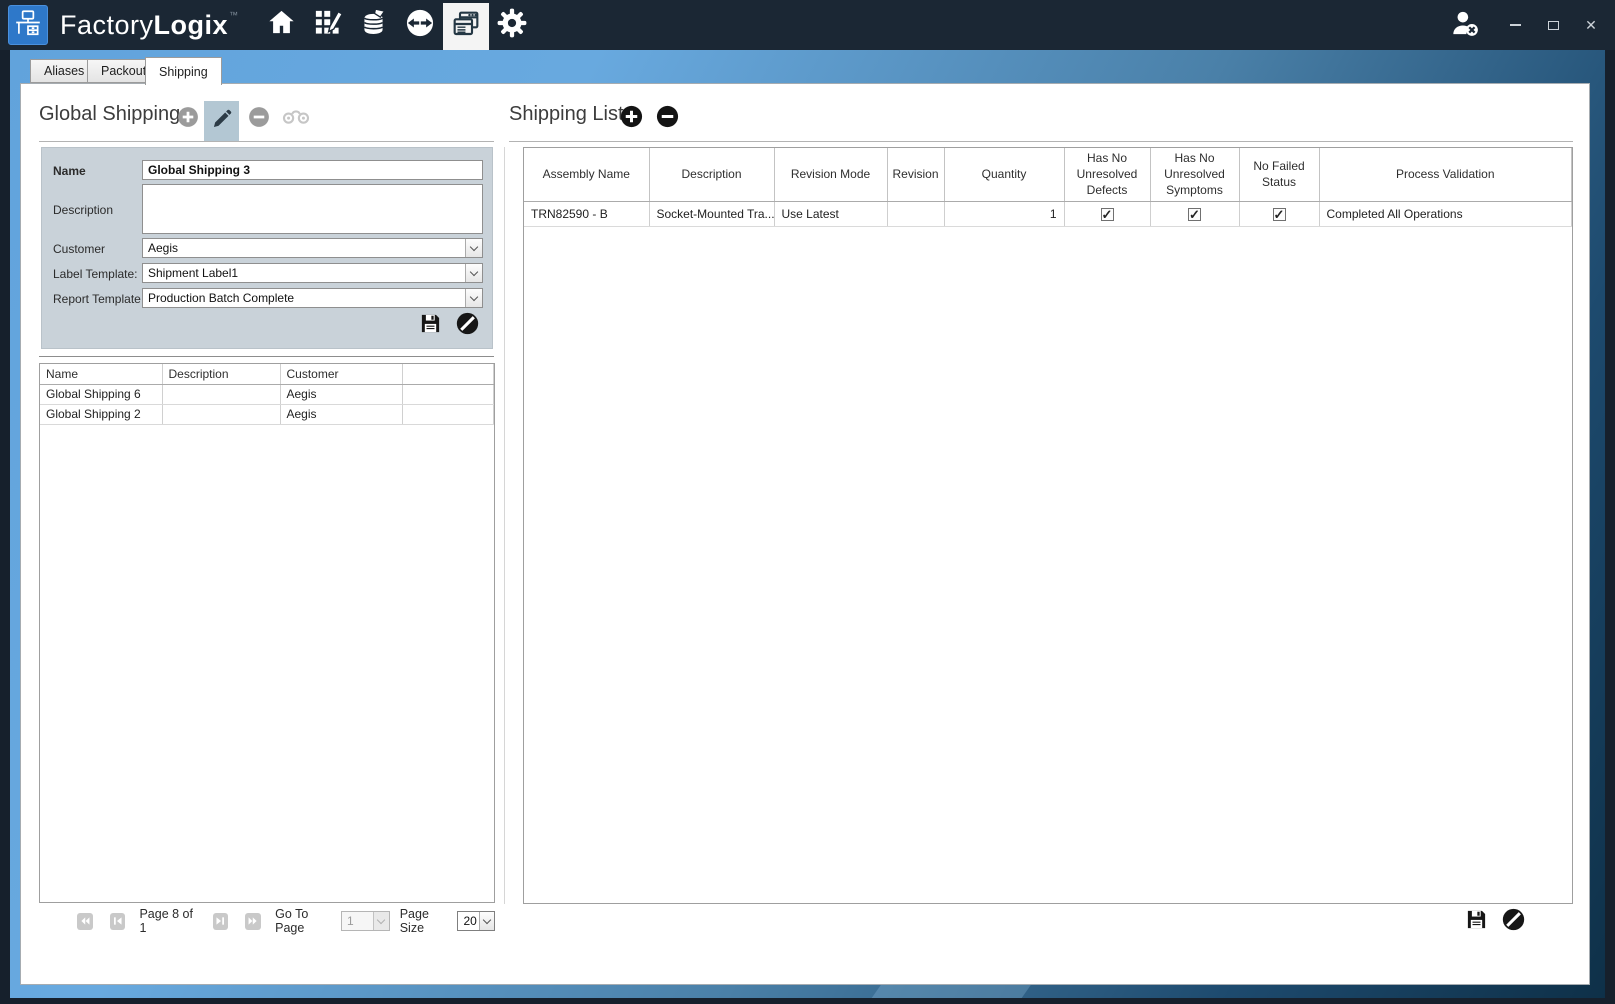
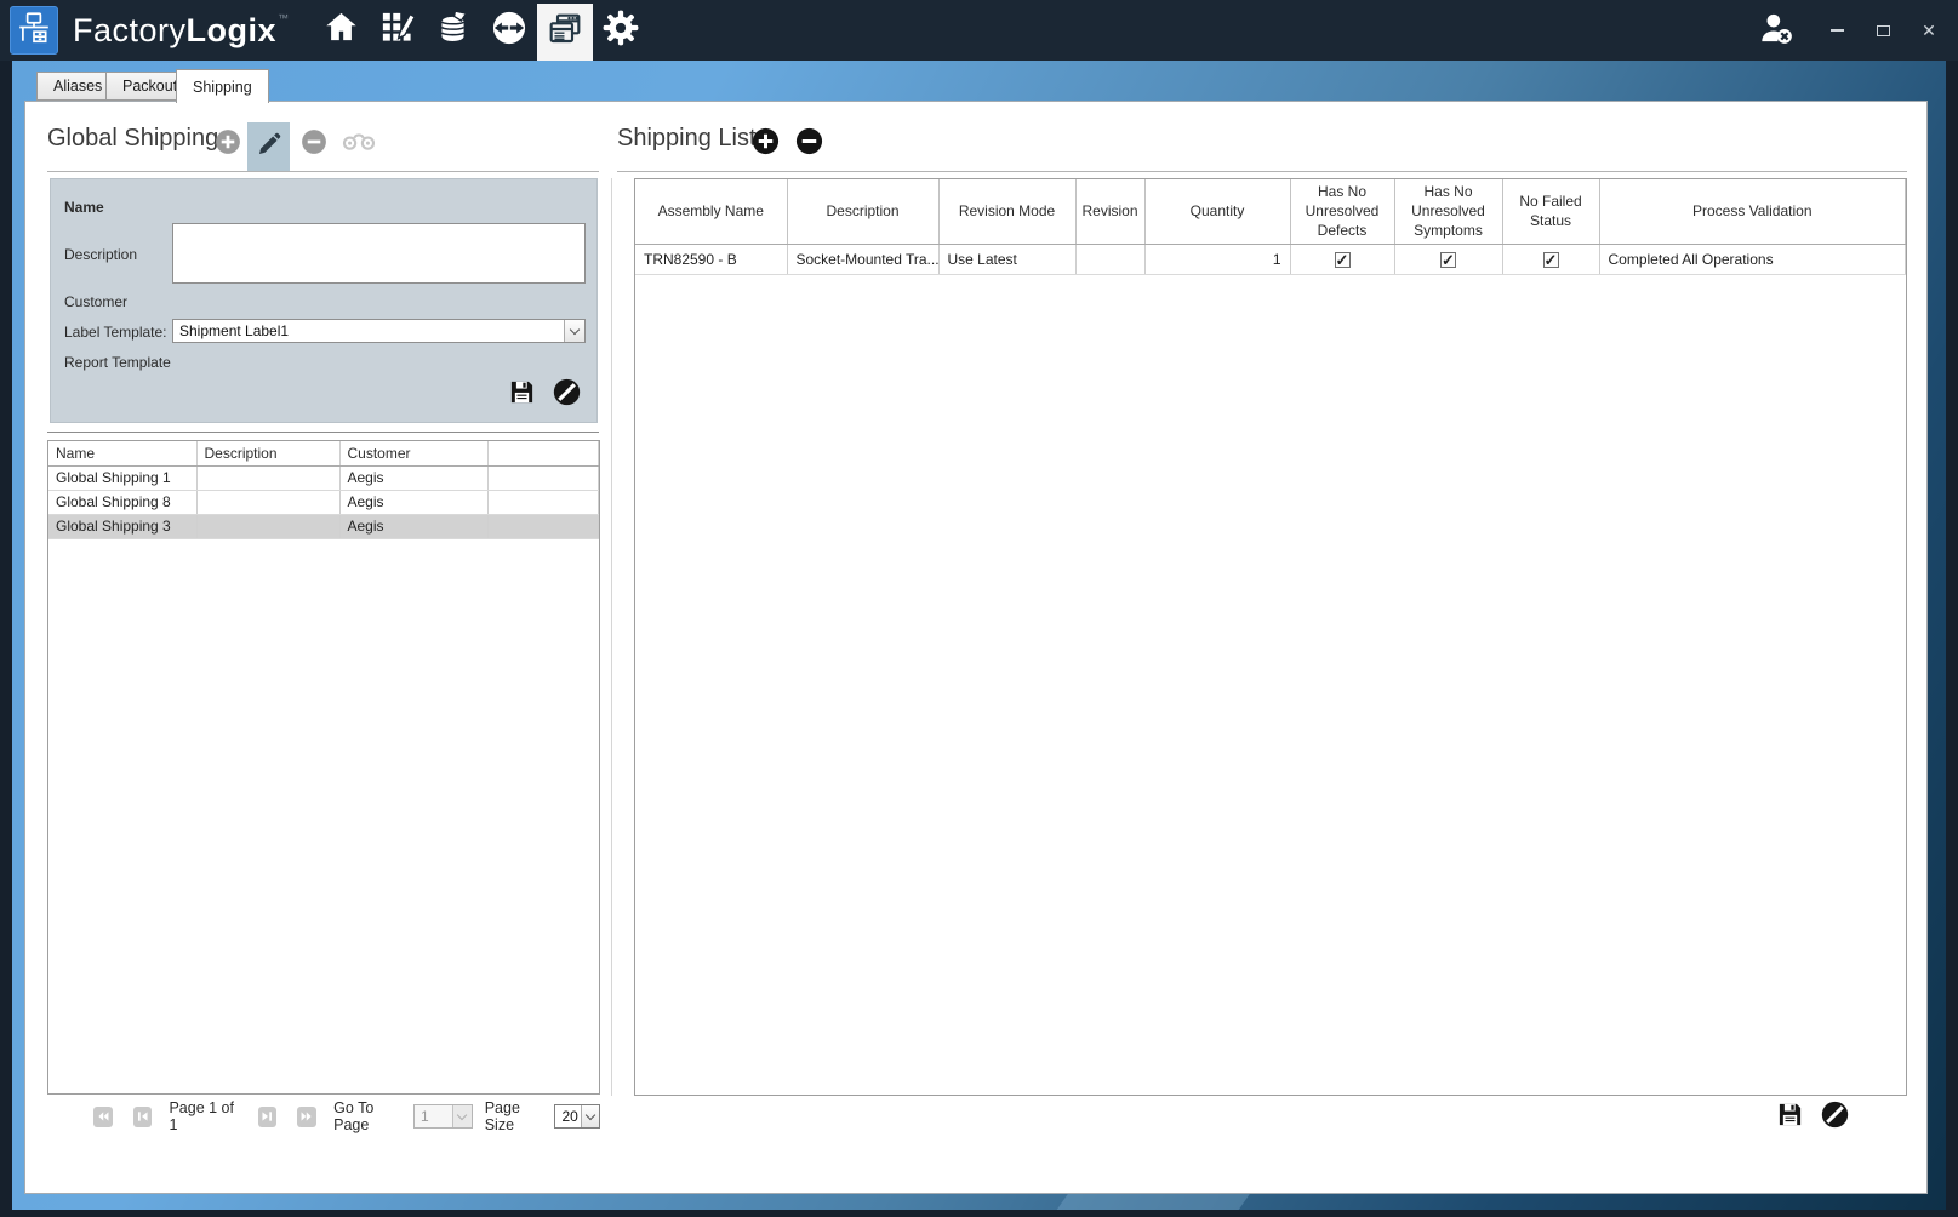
  FactoryLogix™
  ✕
  Aliases
  Packou
  Shipping
  Global Shipping
  Name
- Global Shipping 3
  Description
  Customer
- Aegis
  Label Template:
  Shipment Label1
  Report Template
- Production Batch Complete
  Name	Description	Customer
- Global Shipping 6		Aegis
+ Global Shipping 1		Aegis
- Global Shipping 2		Aegis
+ Global Shipping 8		Aegis
+ Global Shipping 3		Aegis
- Page 8 of 1
+ Page 1 of 1
  Go To Page
  1
  Page Size
  20
  Shipping List
  Assembly Name	Description	Revision Mode	Revision	Quantity	Has No Unresolved Defects	Has No Unresolved Symptoms	No Failed Status	Process Validation
  TRN82590 - B	Socket-Mounted Tra...	Use Latest		1				Completed All Operations
